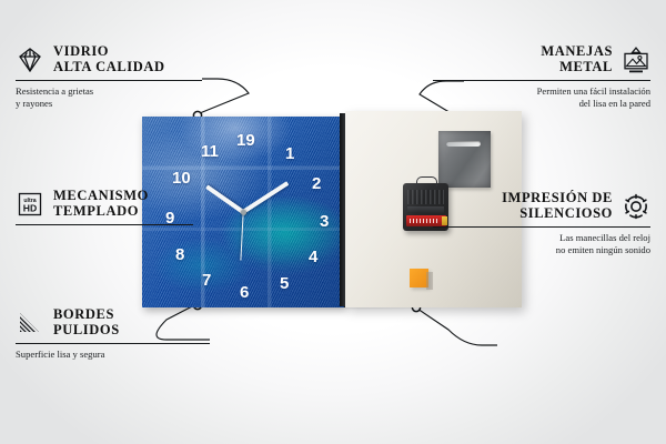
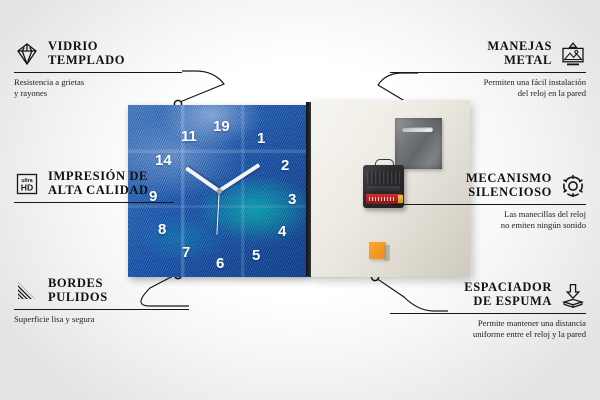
  19
  1
  2
  3
  4
  5
  6
  7
  8
  9
- 10
+ 14
  11
  VIDRIO
- ALTA CALIDAD
+ TEMPLADO
  Resistencia a grietas
  y rayones
  HD
- MECANISMO
+ IMPRESIÓN DE
- TEMPLADO
+ ALTA CALIDAD
  BORDES
  PULIDOS
  Superficie lisa y segura
  MANEJAS
  METAL
  Permiten una fácil instalación
- del lisa en la pared
+ del reloj en la pared
- IMPRESIÓN DE
+ MECANISMO
  SILENCIOSO
  Las manecillas del reloj
  no emiten ningún sonido
+ ESPACIADOR
+ DE ESPUMA
+ Permite mantener una distancia
+ uniforme entre el reloj y la pared
